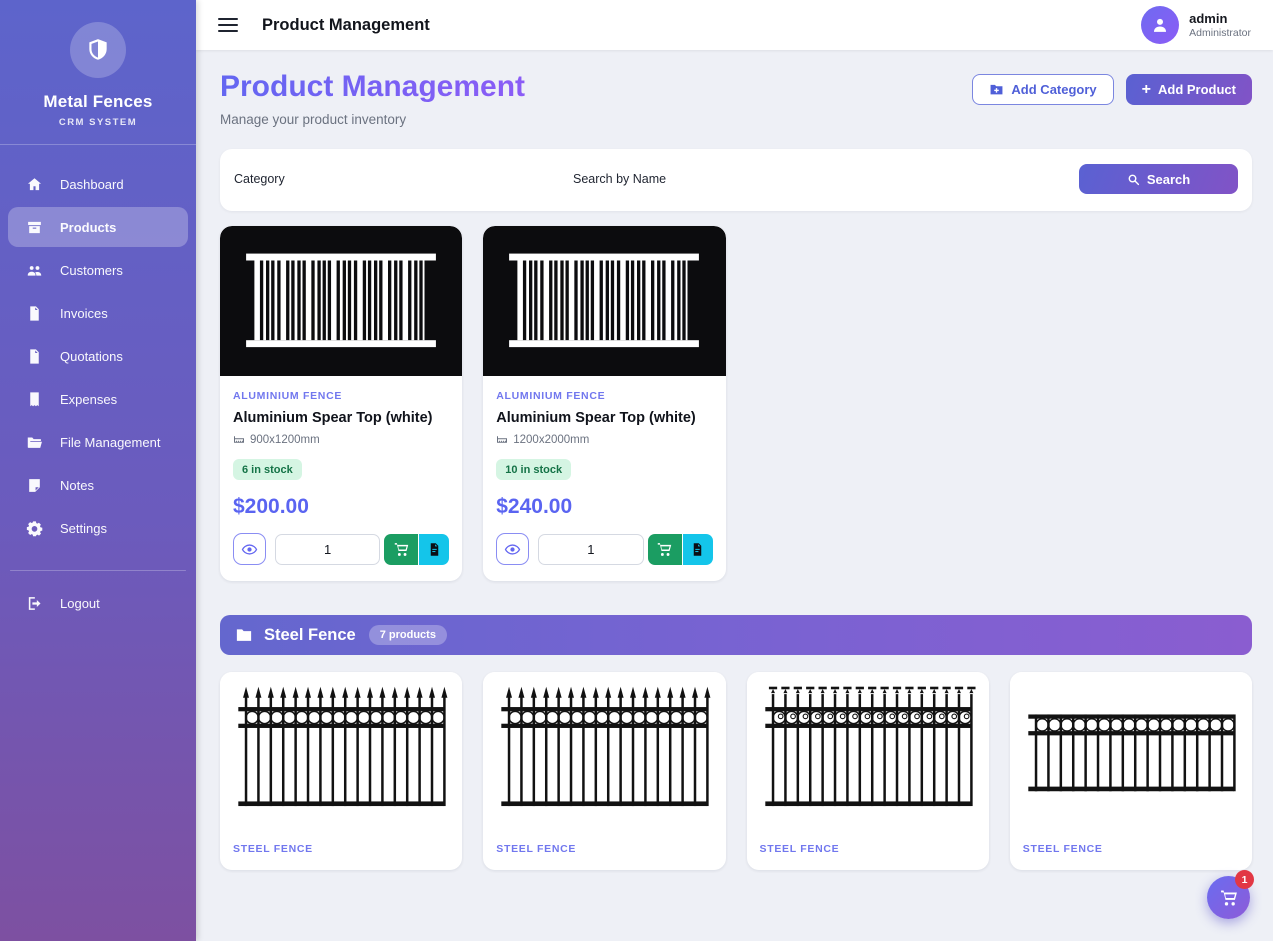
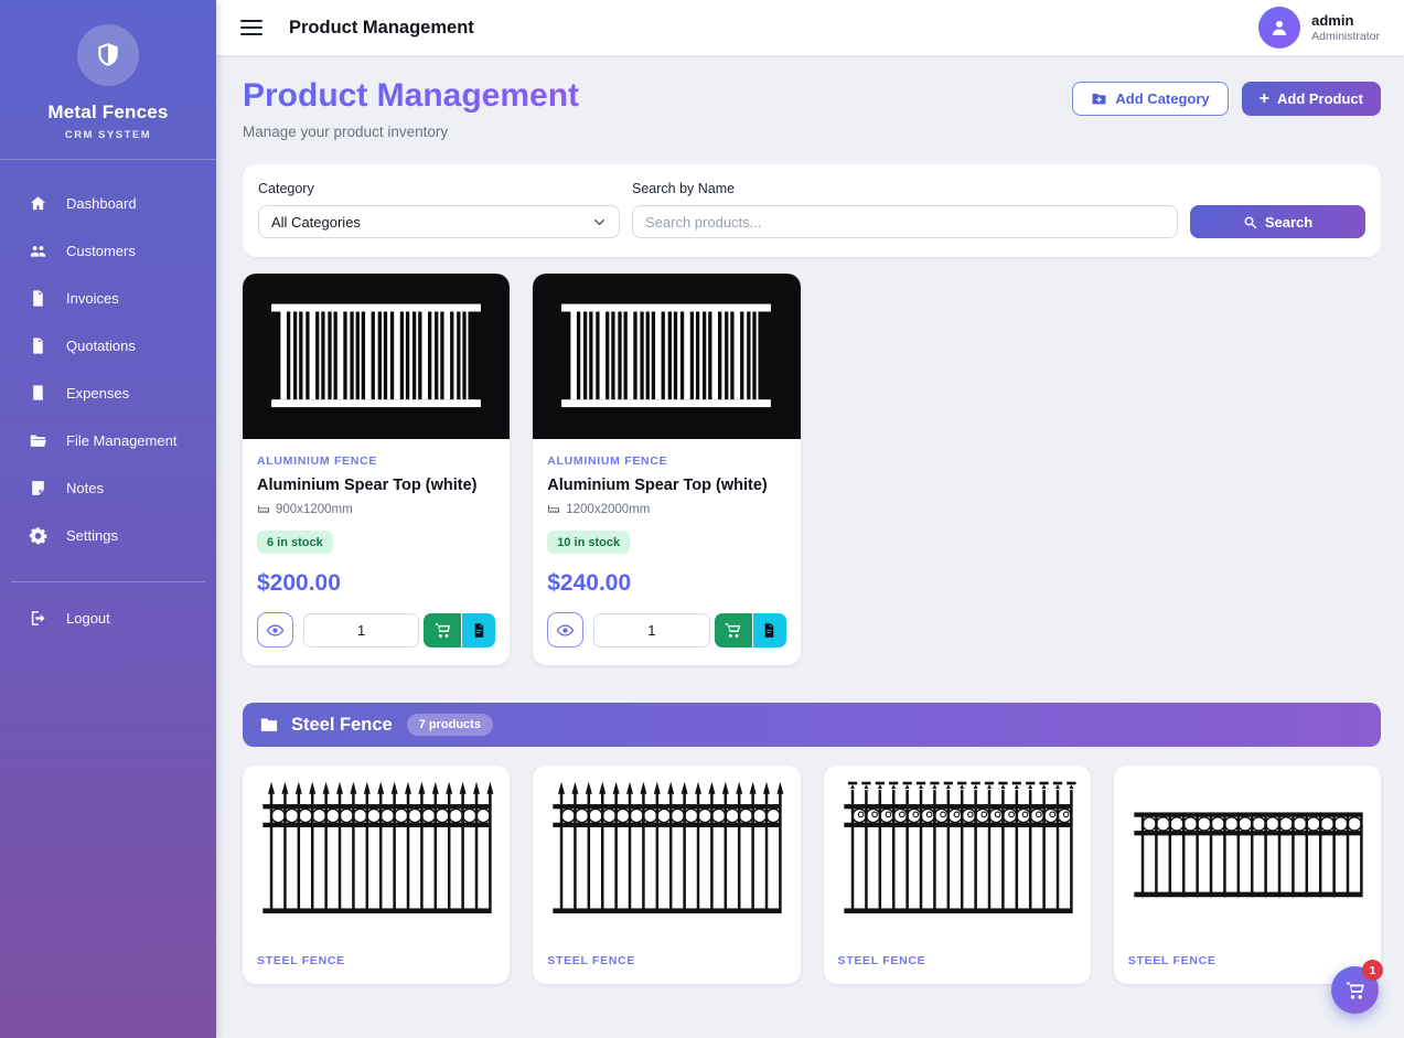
  Metal Fences
  CRM SYSTEM
  Dashboard
- Products
  Customers
  Invoices
  Quotations
  Expenses
  File Management
  Notes
  Settings
  Logout
  Product Management
  admin
  Administrator
  Product Management
  Manage your product inventory
  Add Category
  +
  Add Product
  Category
+ All Categories
  Search by Name
+ Search products...
  Search
  ALUMINIUM FENCE
  Aluminium Spear Top (white)
  900x1200mm
  6 in stock
  $200.00
  1
  ALUMINIUM FENCE
  Aluminium Spear Top (white)
  1200x2000mm
  10 in stock
  $240.00
  1
  Steel Fence
  7 products
  STEEL FENCE
  STEEL FENCE
  STEEL FENCE
  STEEL FENCE
  1
